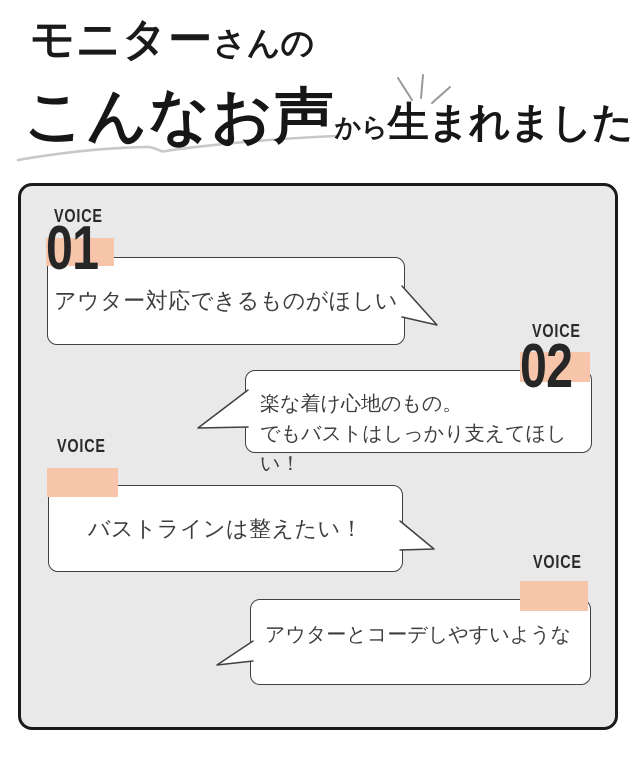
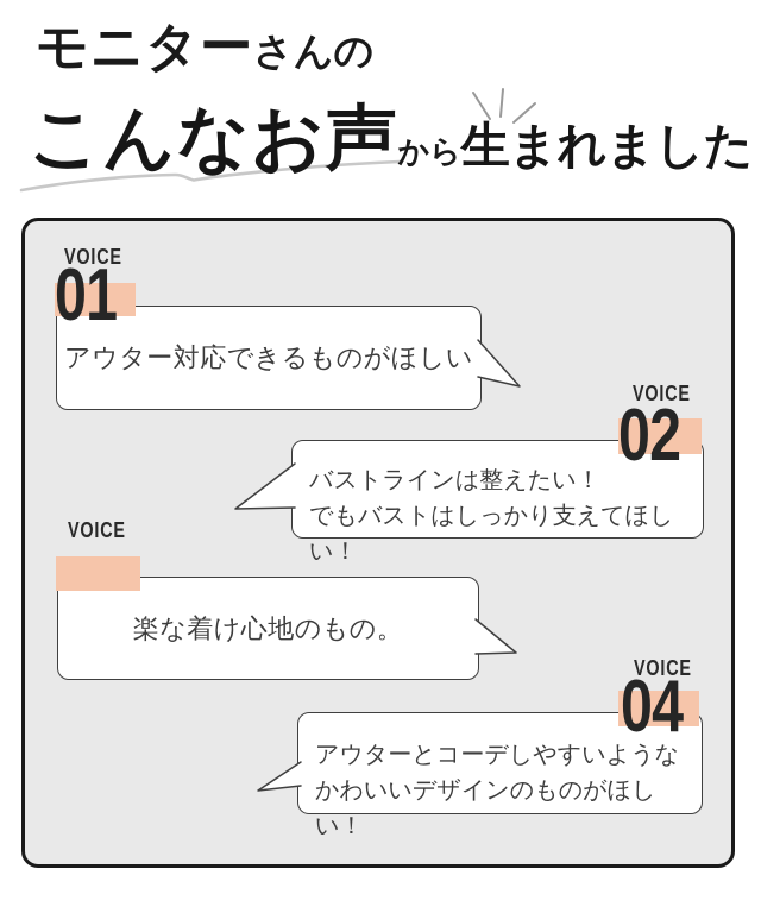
  モニターさんの
  こんなお声から生まれました
  アウター対応できるものがほしい
- 楽な着け心地のもの。
+ バストラインは整えたい！
  でもバストはしっかり支えてほしい！
- バストラインは整えたい！
+ 楽な着け心地のもの。
  アウターとコーデしやすいような
+ かわいいデザインのものがほしい！
  VOICE
  01
  VOICE
  02
  VOICE
  VOICE
+ 04
